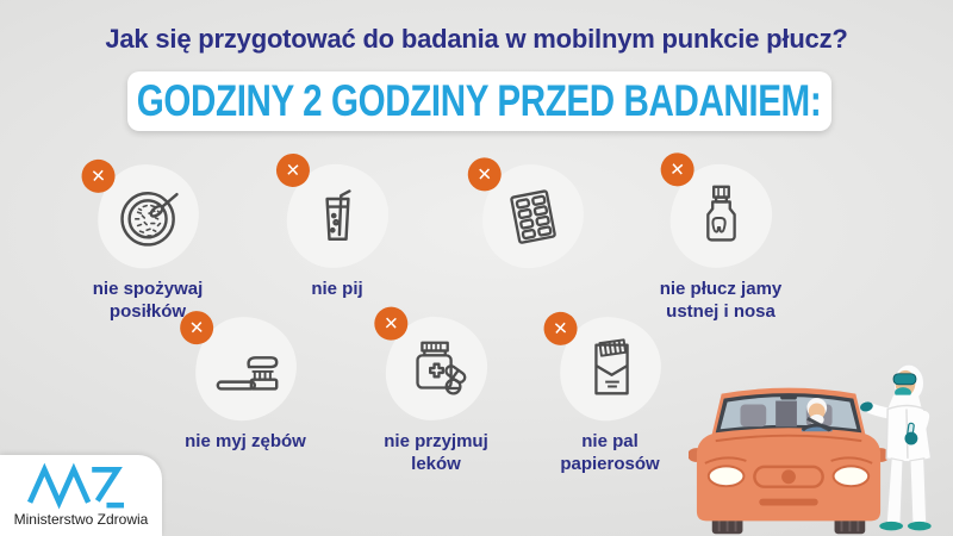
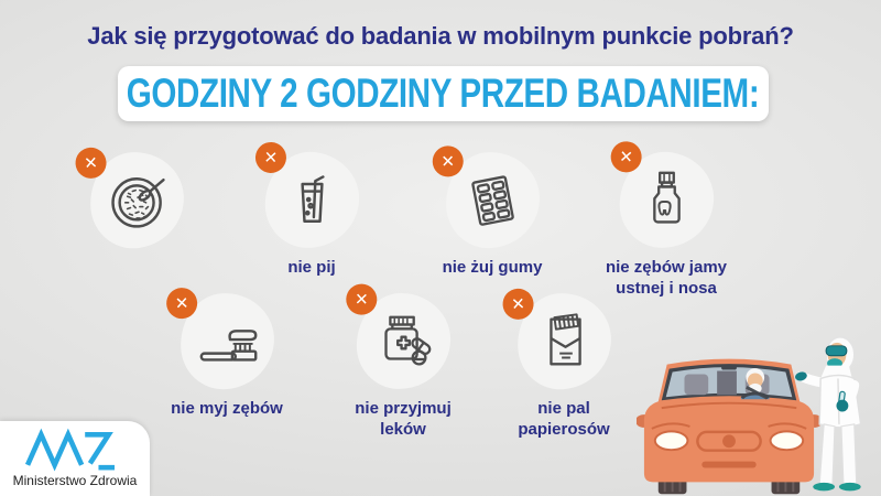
- Jak się przygotować do badania w mobilnym punkcie płucz?
+ Jak się przygotować do badania w mobilnym punkcie pobrań?
  GODZINY 2 GODZINY PRZED BADANIEM:
- nie spożywaj posiłków
  nie pij
+ nie żuj gumy
- nie płucz jamy ustnej i nosa
+ nie zębów jamy ustnej i nosa
  nie myj zębów
  nie przyjmuj leków
  nie pal papierosów
  Ministerstwo Zdrowia
